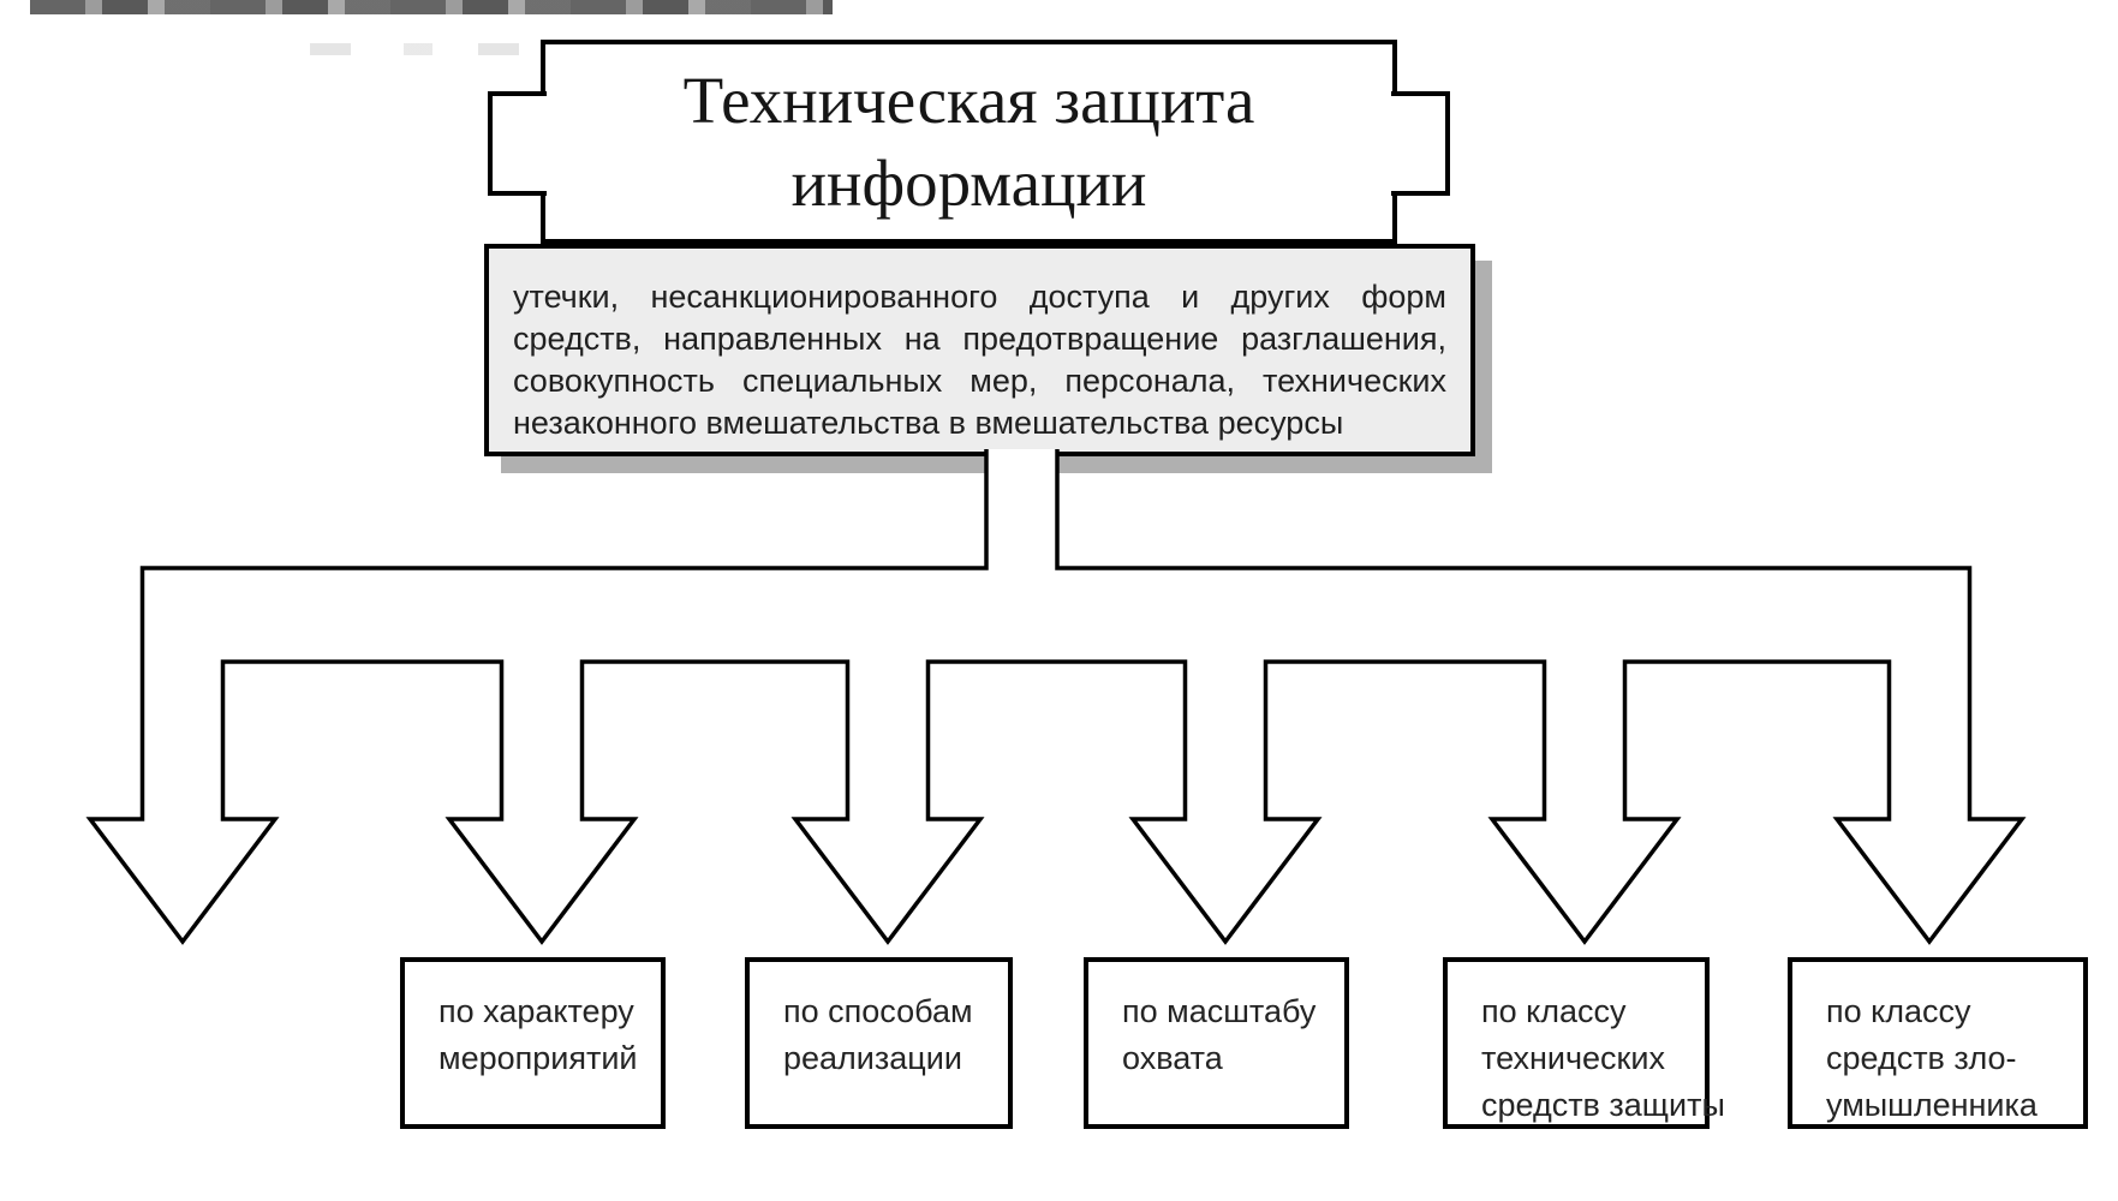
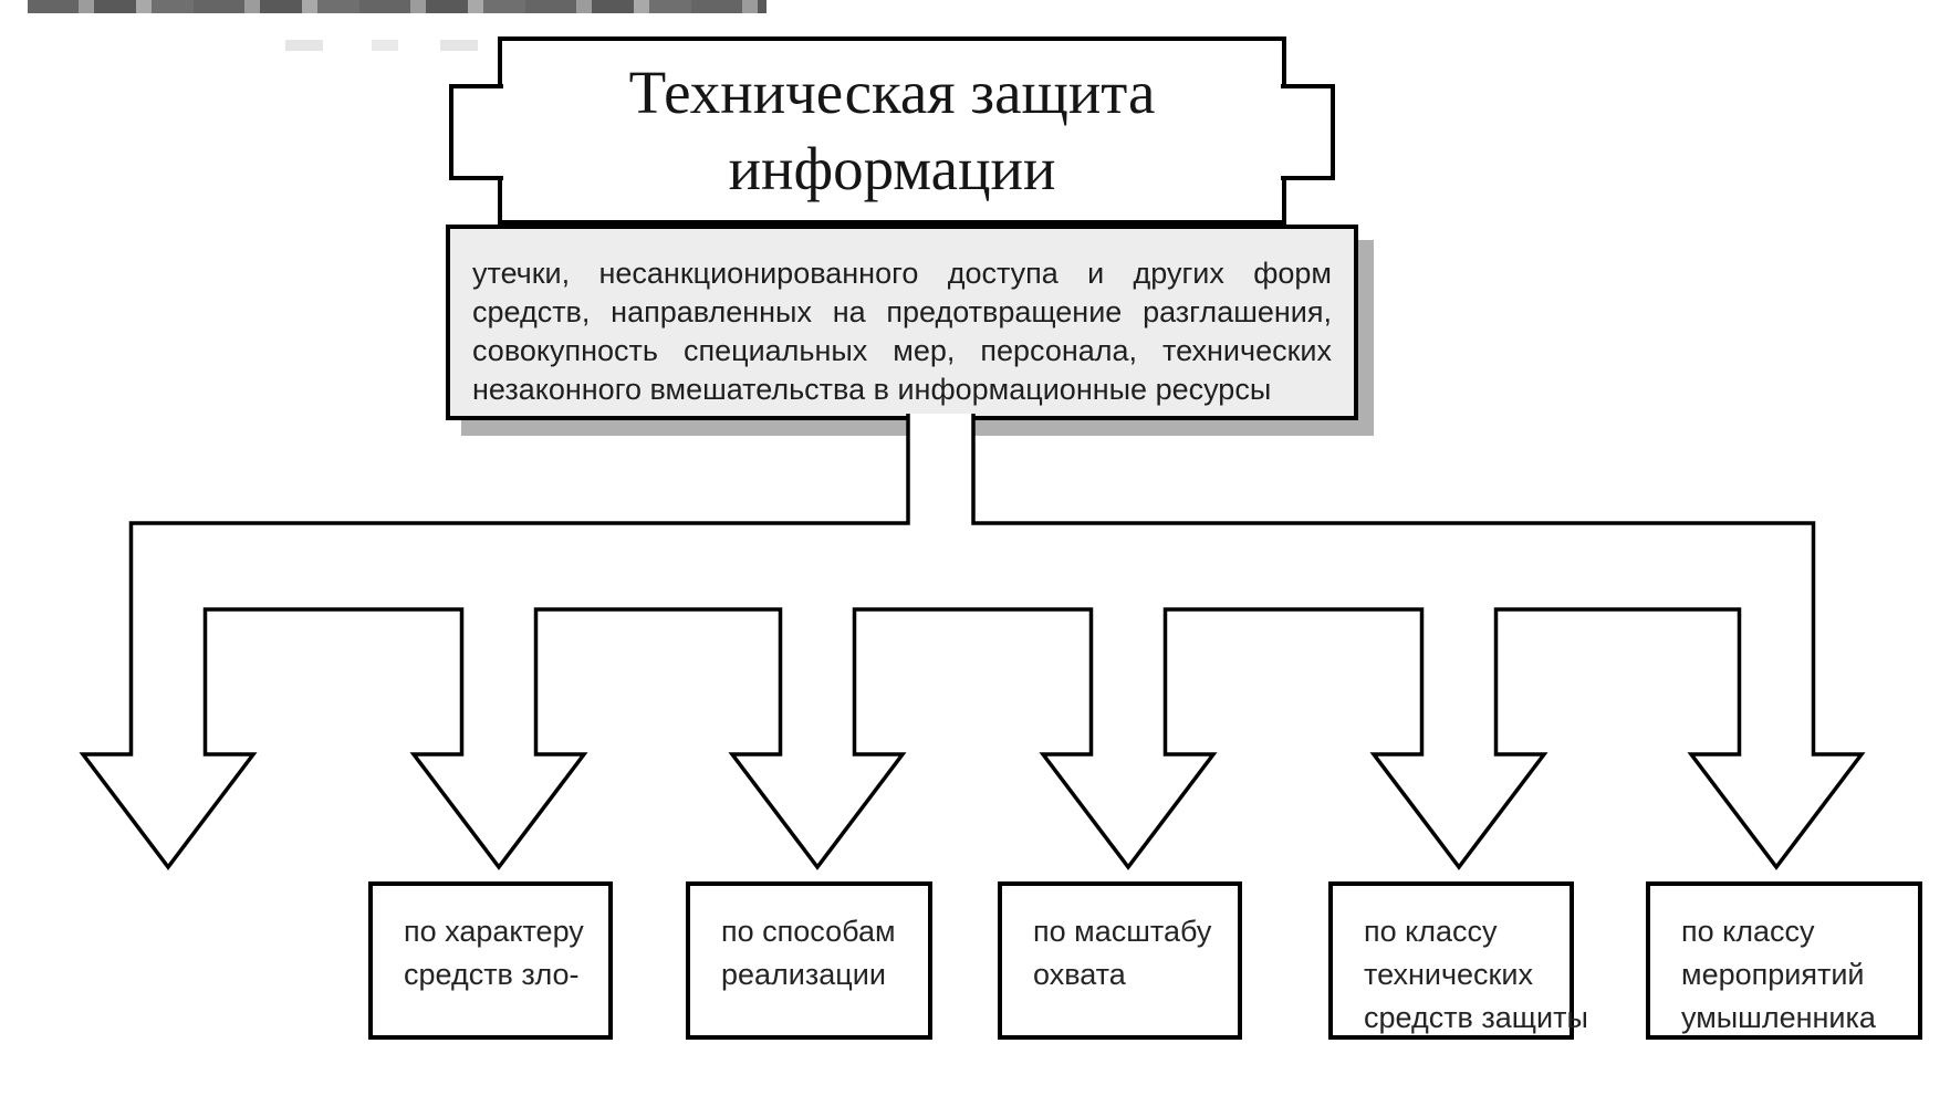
  Техническая защита
  информации
  утечки, несанкционированного доступа и других форм
  средств, направленных на предотвращение разглашения,
  совокупность специальных мер, персонала, технических
- незаконного вмешательства в вмешательства ресурсы
+ незаконного вмешательства в информационные ресурсы
  по характеру
- мероприятий
+ средств зло-
  по способам
  реализации
  по масштабу
  охвата
  по классу
  технических
  средств защиты
  по классу
- средств зло-
+ мероприятий
  умышленника
